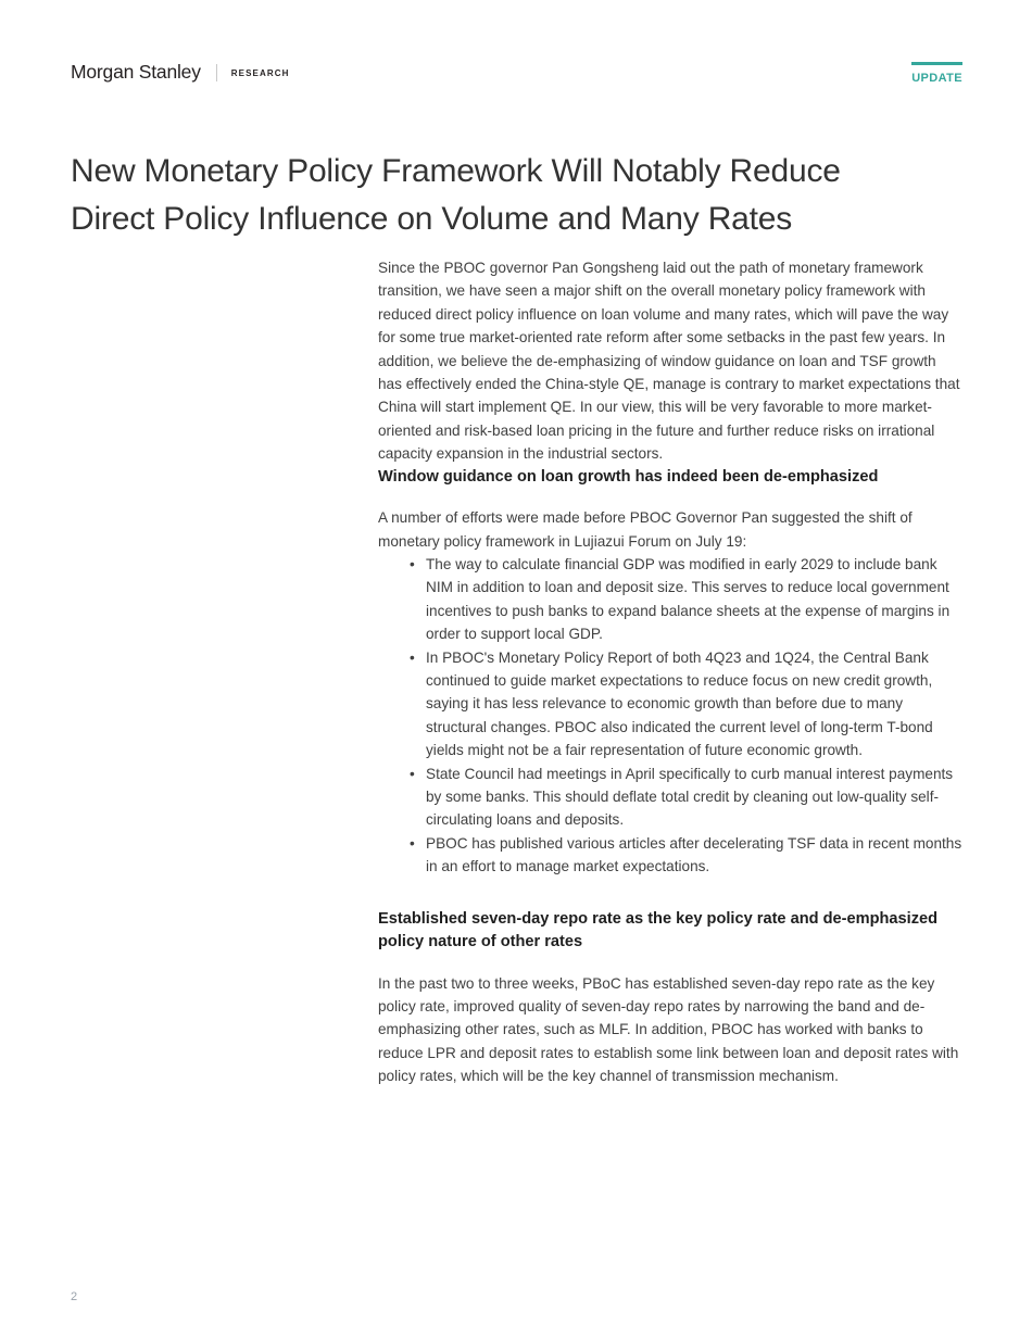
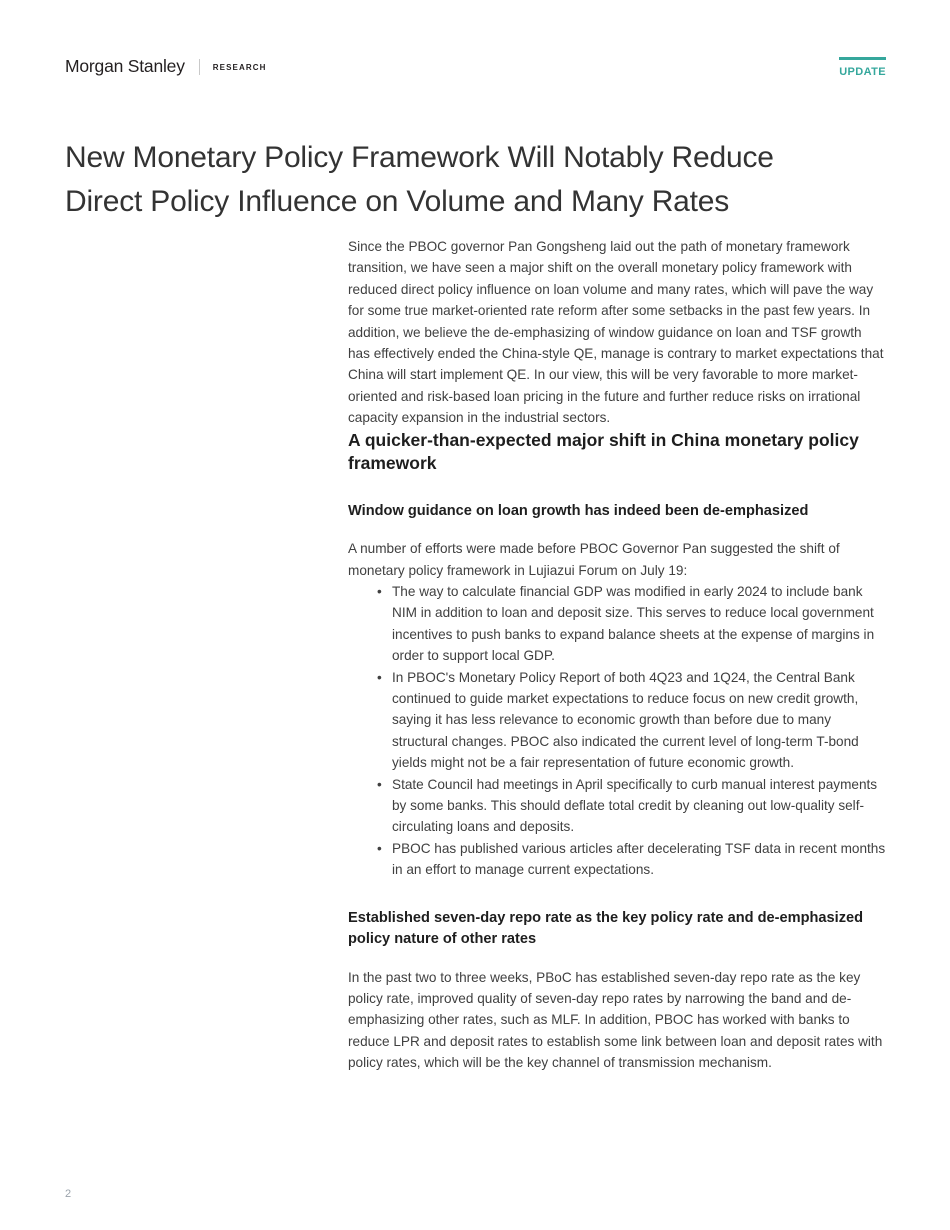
  Morgan Stanley
  RESEARCH
  UPDATE
  New Monetary Policy Framework Will Notably Reduce Direct Policy Influence on Volume and Many Rates
  Since the PBOC governor Pan Gongsheng laid out the path of monetary framework transition, we have seen a major shift on the overall monetary policy framework with reduced direct policy influence on loan volume and many rates, which will pave the way for some true market-oriented rate reform after some setbacks in the past few years. In addition, we believe the de-emphasizing of window guidance on loan and TSF growth has effectively ended the China-style QE, manage is contrary to market expectations that China will start implement QE. In our view, this will be very favorable to more market-oriented and risk-based loan pricing in the future and further reduce risks on irrational capacity expansion in the industrial sectors.
+ A quicker-than-expected major shift in China monetary policy framework
  Window guidance on loan growth has indeed been de-emphasized
  A number of efforts were made before PBOC Governor Pan suggested the shift of monetary policy framework in Lujiazui Forum on July 19:
- The way to calculate financial GDP was modified in early 2029 to include bank NIM in addition to loan and deposit size. This serves to reduce local government incentives to push banks to expand balance sheets at the expense of margins in order to support local GDP.
+ The way to calculate financial GDP was modified in early 2024 to include bank NIM in addition to loan and deposit size. This serves to reduce local government incentives to push banks to expand balance sheets at the expense of margins in order to support local GDP.
  In PBOC's Monetary Policy Report of both 4Q23 and 1Q24, the Central Bank continued to guide market expectations to reduce focus on new credit growth, saying it has less relevance to economic growth than before due to many structural changes. PBOC also indicated the current level of long-term T-bond yields might not be a fair representation of future economic growth.
  State Council had meetings in April specifically to curb manual interest payments by some banks. This should deflate total credit by cleaning out low-quality self-circulating loans and deposits.
- PBOC has published various articles after decelerating TSF data in recent months in an effort to manage market expectations.
+ PBOC has published various articles after decelerating TSF data in recent months in an effort to manage current expectations.
  Established seven-day repo rate as the key policy rate and de-emphasized policy nature of other rates
  In the past two to three weeks, PBoC has established seven-day repo rate as the key policy rate, improved quality of seven-day repo rates by narrowing the band and de-emphasizing other rates, such as MLF. In addition, PBOC has worked with banks to reduce LPR and deposit rates to establish some link between loan and deposit rates with policy rates, which will be the key channel of transmission mechanism.
  2
